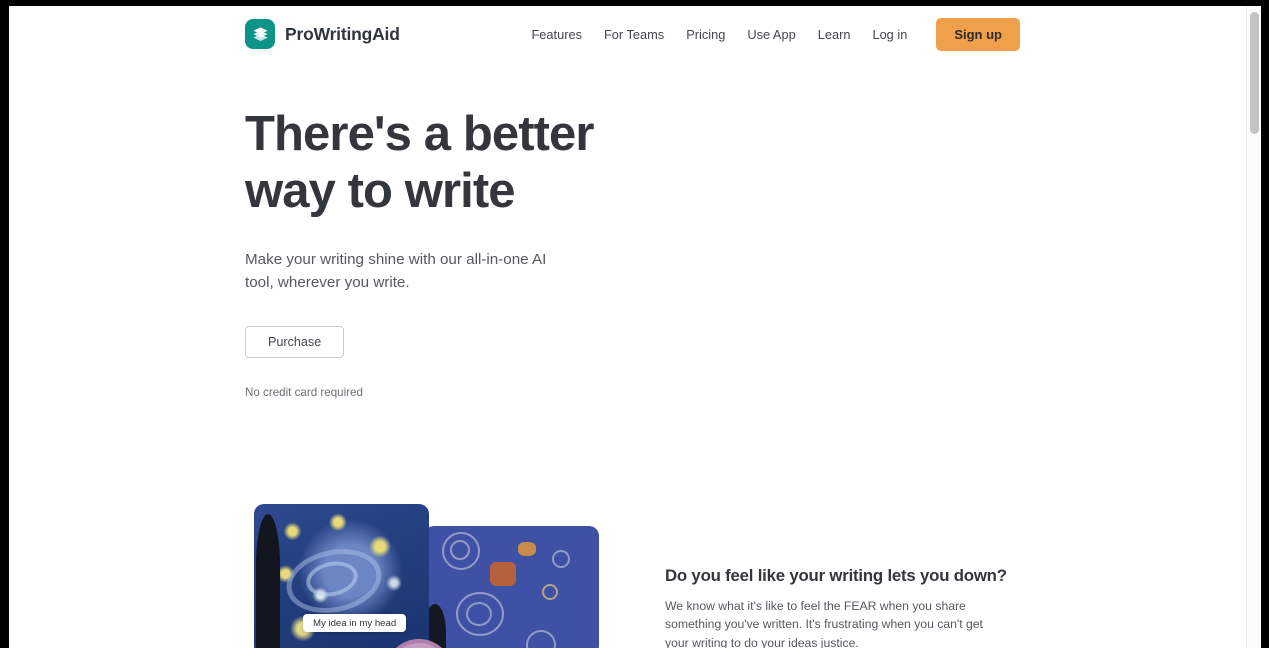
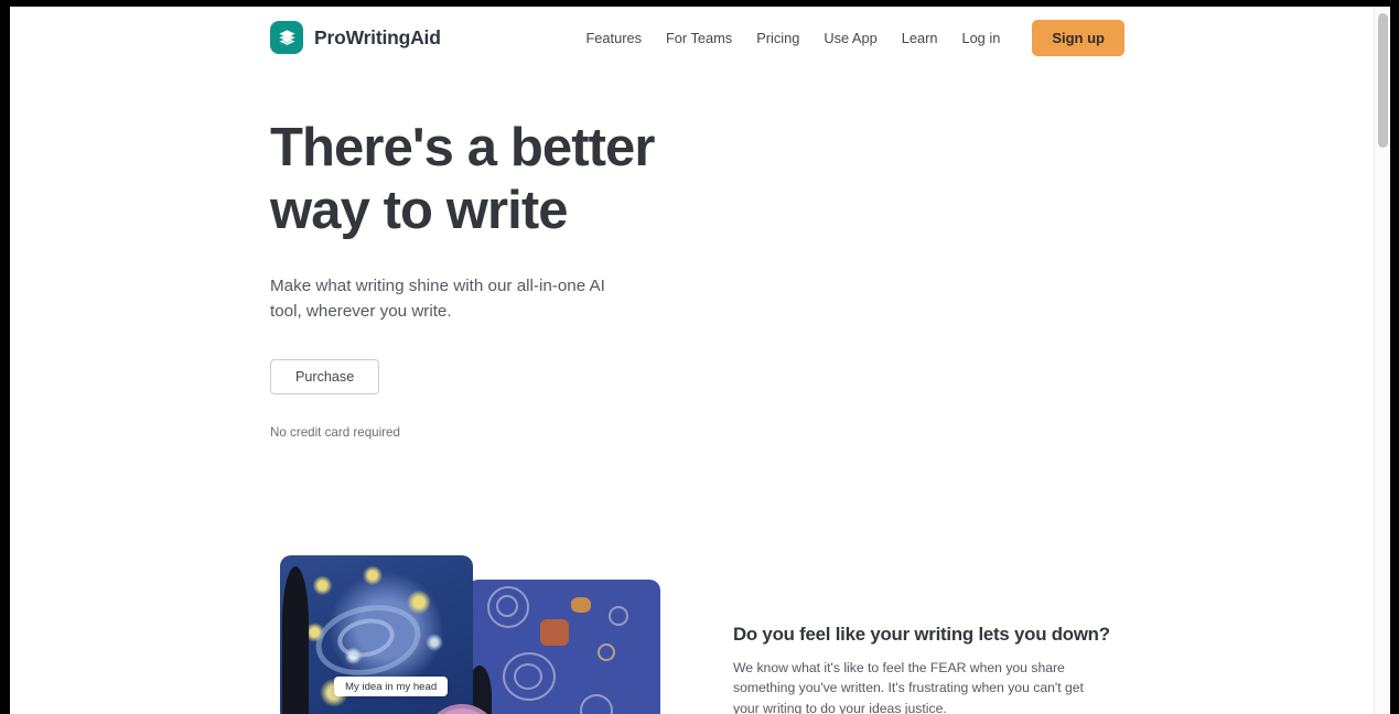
  ProWritingAid
  Features
  For Teams
  Pricing
  Use App
  Learn
  Log in
  Sign up
  There's a better
  way to write
- Make your writing shine with our all-in-one AI tool, wherever you write.
+ Make what writing shine with our all-in-one AI tool, wherever you write.
  Purchase
  No credit card required
  My idea in my head
  Do you feel like your writing lets you down?
  We know what it's like to feel the FEAR when you share something you've written. It's frustrating when you can't get your writing to do your ideas justice.
